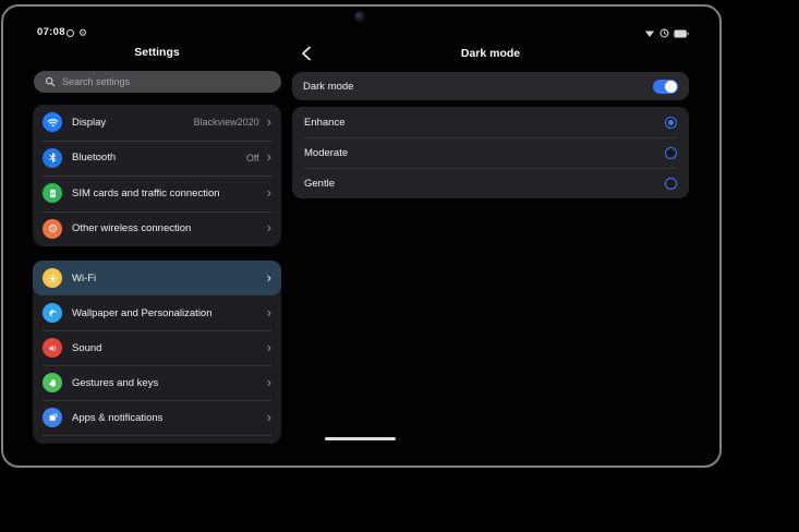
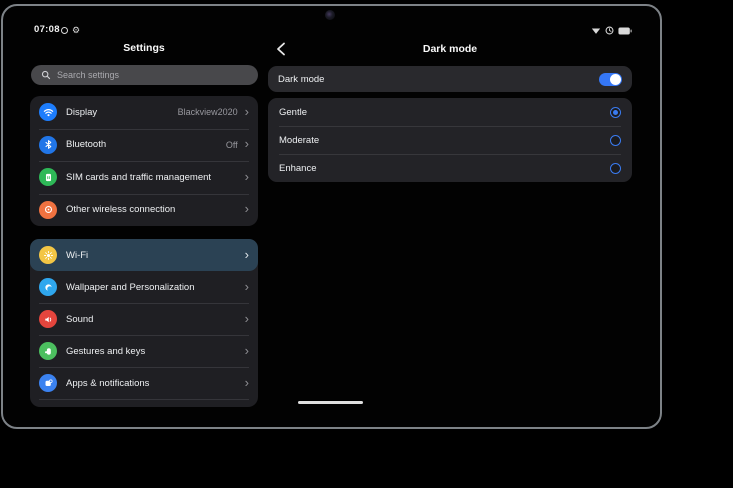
  07:08
  ⚙
  Settings
  Search settings
  Display
  Blackview2020
  ›
  Bluetooth
  Off
  ›
- SIM cards and traffic connection
+ SIM cards and traffic management
  ›
  Other wireless connection
  ›
  Wi-Fi
  ›
  Wallpaper and Personalization
  ›
  Sound
  ›
  Gestures and keys
  ›
  Apps & notifications
  ›
  Dark mode
  Dark mode
- Enhance
+ Gentle
  Moderate
- Gentle
+ Enhance
